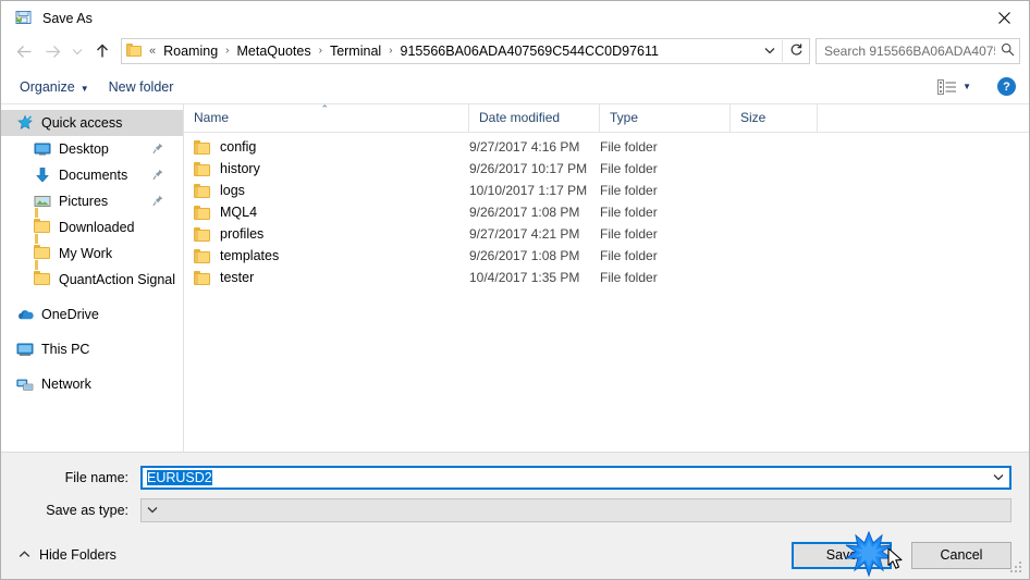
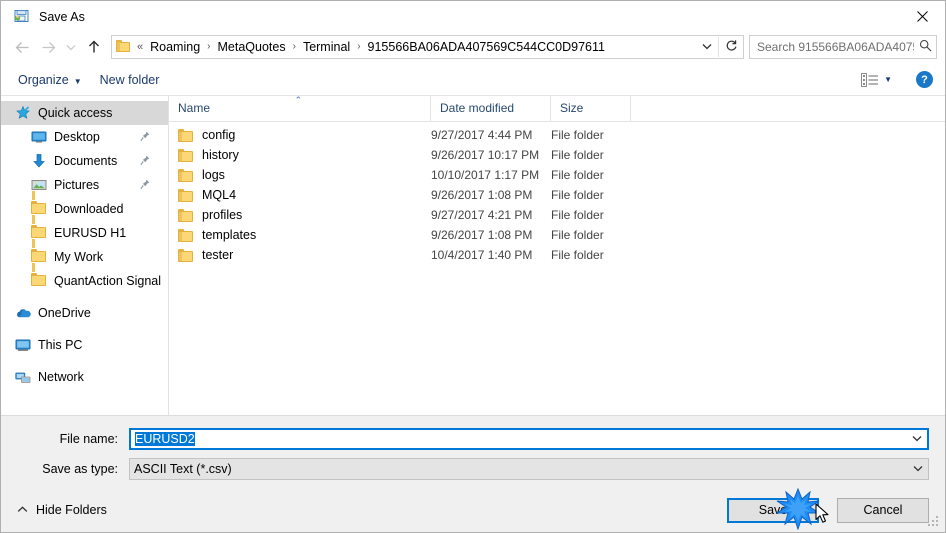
  Save As
  «
  Roaming
  ›
  MetaQuotes
  ›
  Terminal
  ›
  915566BA06ADA407569C544CC0D97611
  Search 915566BA06ADA407
  Organize ▼
  New folder
  ▼
  ?
  Quick access
  Desktop
  Documents
  Pictures
  Downloaded
+ EURUSD H1
  My Work
  QuantAction Signal
  OneDrive
  This PC
  Network
  ⌃
  Name
  Date modified
- Type
  Size
  config
- 9/27/2017 4:16 PM
+ 9/27/2017 4:44 PM
  File folder
  history
  9/26/2017 10:17 PM
  File folder
  logs
  10/10/2017 1:17 PM
  File folder
  MQL4
  9/26/2017 1:08 PM
  File folder
  profiles
  9/27/2017 4:21 PM
  File folder
  templates
  9/26/2017 1:08 PM
  File folder
  tester
- 10/4/2017 1:35 PM
+ 10/4/2017 1:40 PM
  File folder
  File name:
  EURUSD2
  Save as type:
+ ASCII Text (*.csv)
  Hide Folders
  Sav
  Cancel
